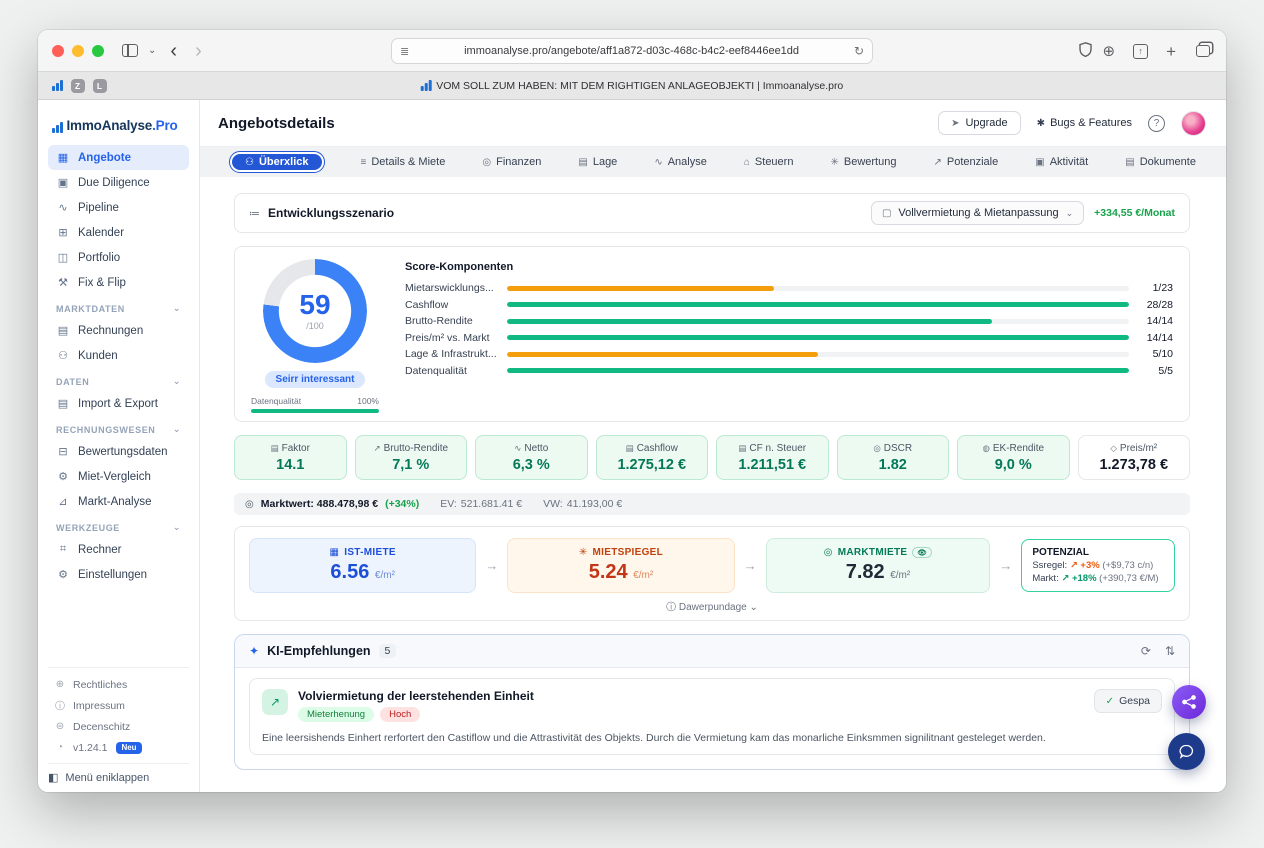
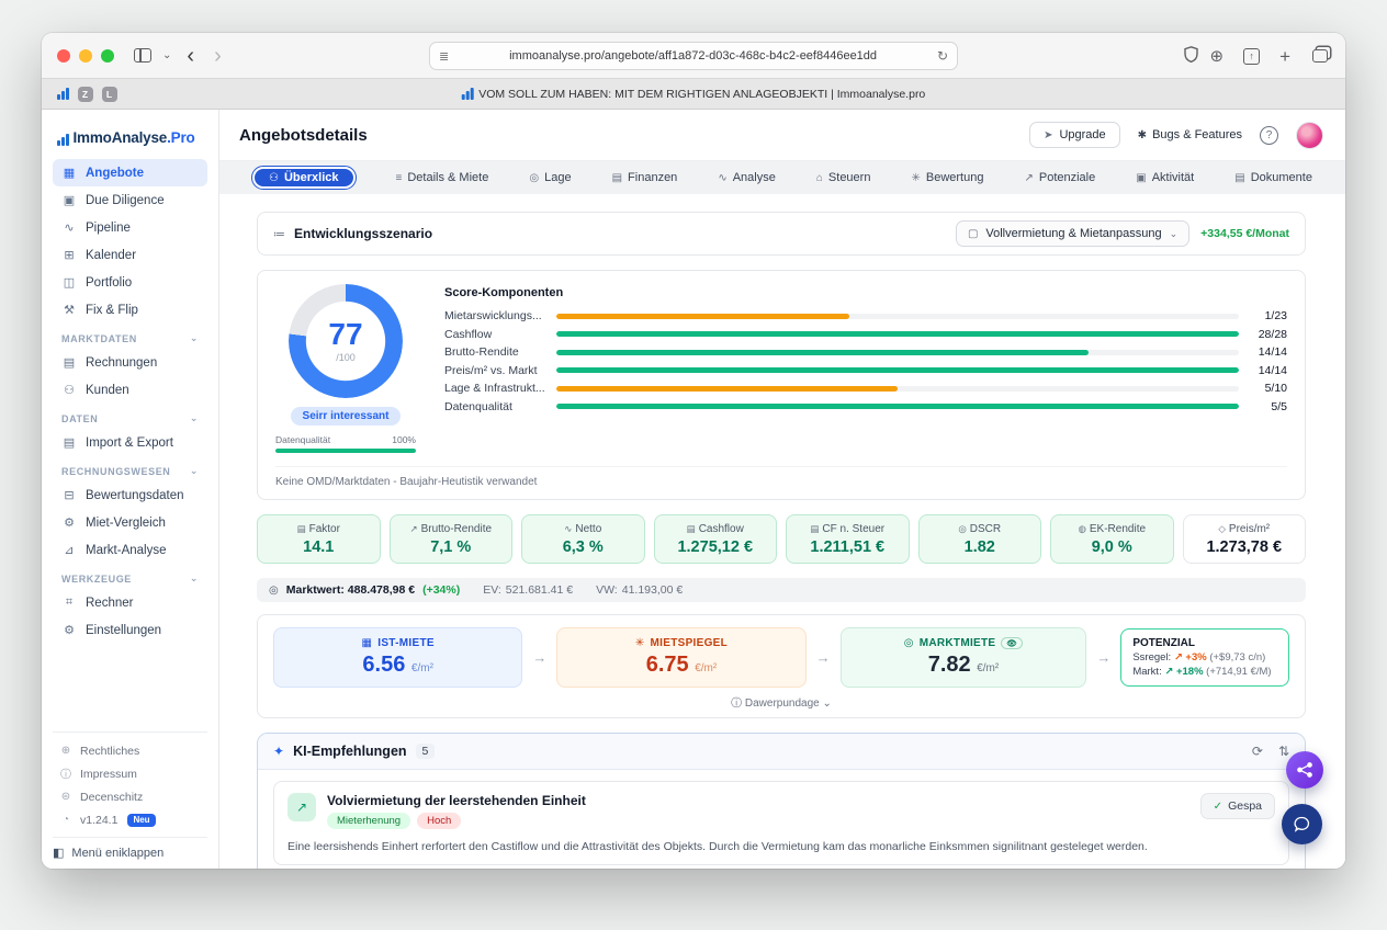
  ⌄
  ‹
  ›
  ≣
  immoanalyse.pro/angebote/aff1a872-d03c-468c-b4c2-eef8446ee1dd
  ↻
  ⊕
  ↑
  +
  Z
  L
  VOM SOLL ZUM HABEN: MIT DEM RIGHTIGEN ANLAGEOBJEKTI | Immoanalyse.pro
  ImmoAnalyse.Pro
  ▦
  Angebote
  ▣
  Due Diligence
  ∿
  Pipeline
  ⊞
  Kalender
  ◫
  Portfolio
  ⚒
  Fix & Flip
  MARKTDATEN
  ⌄
  ▤
  Rechnungen
  ⚇
  Kunden
  DATEN
  ⌄
  ▤
  Import & Export
  RECHNUNGSWESEN
  ⌄
  ⊟
  Bewertungsdaten
  ⚙
  Miet-Vergleich
  ⊿
  Markt-Analyse
  WERKZEUGE
  ⌄
  ⌗
  Rechner
  ⚙
  Einstellungen
  ⊕
  Rechtliches
  ⓘ
  Impressum
  ⊜
  Decenschitz
  ◔
  v1.24.1
  Neu
  ◧
  Menü eniklappen
  Angebotsdetails
  ➤
  Upgrade
  ✱
  Bugs & Features
  ?
  ⚇
  Überxlick
  ≡
  Details & Miete
  ◎
- Finanzen
+ Lage
  ▤
- Lage
+ Finanzen
  ∿
  Analyse
  ⌂
  Steuern
  ✳
  Bewertung
  ↗
  Potenziale
  ▣
  Aktivität
  ▤
  Dokumente
  ≔
  Entwicklungsszenario
  ▢
  Vollvermietung & Mietanpassung
  ⌄
  +334,55 €/Monat
- 59
+ 77
  /100
  Seirr interessant
  Datenqualität
  100%
  Score-Komponenten
  Mietarswicklungs...
  1/23
  Cashflow
  28/28
  Brutto-Rendite
  14/14
  Preis/m² vs. Markt
  14/14
  Lage & Infrastrukt...
  5/10
  Datenqualität
  5/5
+ Keine OMD/Marktdaten - Baujahr-Heutistik verwandet
  ▤
  Faktor
  14.1
  ↗
  Brutto-Rendite
  7,1 %
  ∿
  Netto
  6,3 %
  ▤
  Cashflow
  1.275,12 €
  ▤
  CF n. Steuer
  1.211,51 €
  ◎
  DSCR
  1.82
  ◍
  EK-Rendite
  9,0 %
  ◇
  Preis/m²
  1.273,78 €
  ◎
  Marktwert: 488.478,98 €
  (+34%)
  EV:
  521.681.41 €
  VW:
  41.193,00 €
  ▦
  IST-MIETE
  6.56 €/m²
  →
  ✳
  MIETSPIEGEL
- 5.24 €/m²
+ 6.75 €/m²
  →
  ◎
  MARKTMIETE
  👁
  7.82 €/m²
  →
  POTENZIAL
  Ssregel: ↗ +3% (+$9,73 c/n)
- Markt: ↗ +18% (+390,73 €/M)
+ Markt: ↗ +18% (+714,91 €/M)
  ⓘ Dawerpundage ⌄
  ✦
  KI-Empfehlungen
  5
  ⟳
  ⇅
  ↗
  Volviermietung der leerstehenden Einheit
  Mieterhenung
  Hoch
  ✓
  Gespa
  Eine leersishends Einhert rerfortert den Castiflow und die Attrastivität des Objekts. Durch die Vermietung kam das monarliche Einksmmen signilitnant gesteleget werden.
